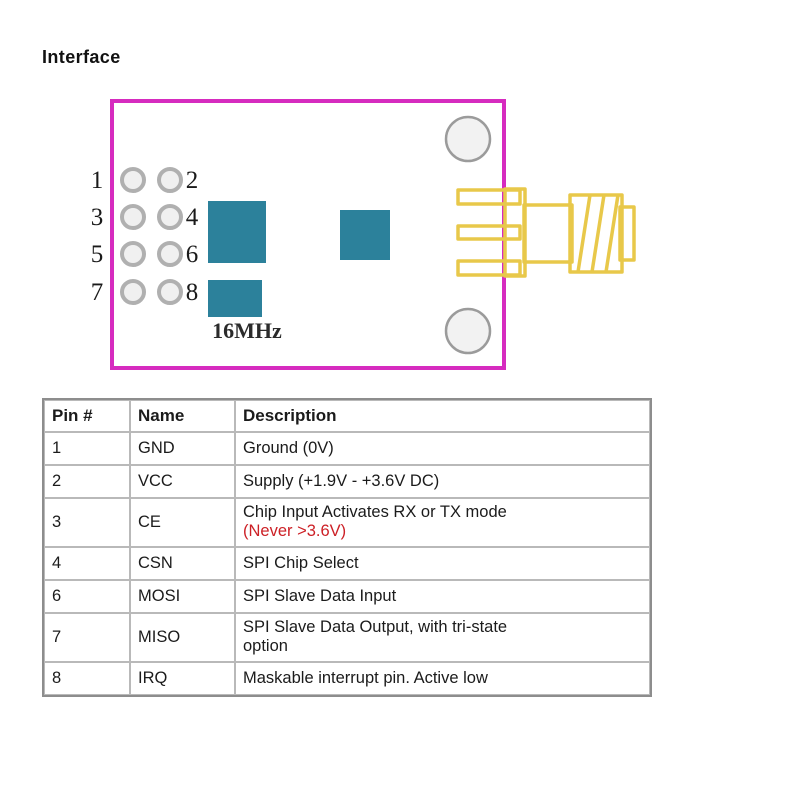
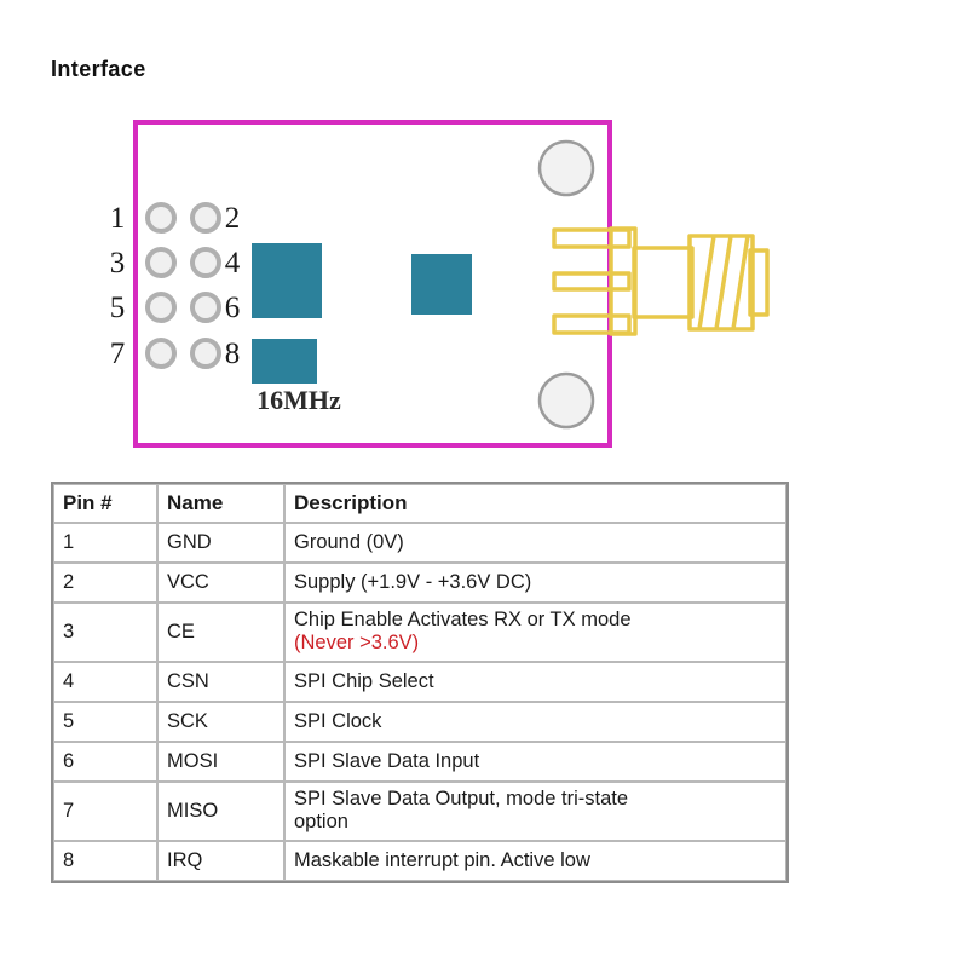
  Interface
  1
  3
  5
  7
  2
  4
  6
  8
  16MHz
  Pin #	Name	Description
  1	GND	Ground (0V)
  2	VCC	Supply (+1.9V - +3.6V DC)
- 3	CE	Chip Input Activates RX or TX mode (Never >3.6V)
+ 3	CE	Chip Enable Activates RX or TX mode (Never >3.6V)
  4	CSN	SPI Chip Select
+ 5	SCK	SPI Clock
  6	MOSI	SPI Slave Data Input
- 7	MISO	SPI Slave Data Output, with tri-state option
+ 7	MISO	SPI Slave Data Output, mode tri-state option
  8	IRQ	Maskable interrupt pin. Active low
